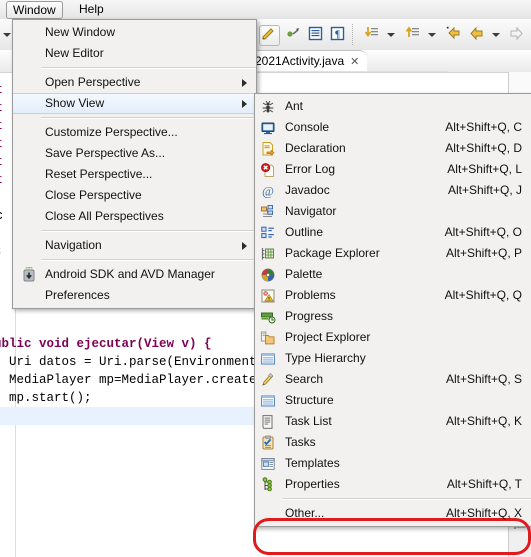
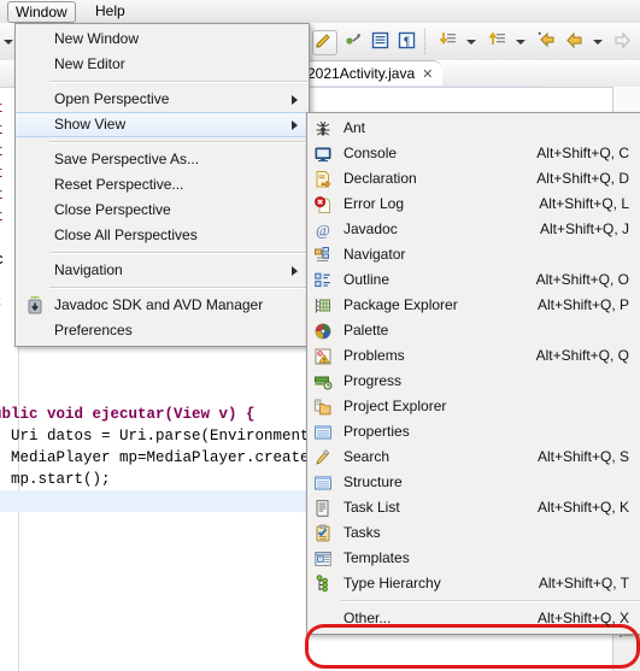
  Window
  Help
  ¶
  2021Activity.java ✕
  blic void ejecutar(View v) {
  Uri datos = Uri.parse(Environment
  MediaPlayer mp=MediaPlayer.create
  mp.start();
  New Window
  New Editor
  Open Perspective
  Show View
- Customize Perspective...
  Save Perspective As...
  Reset Perspective...
  Close Perspective
  Close All Perspectives
  Navigation
- Android SDK and AVD Manager
+ Javadoc SDK and AVD Manager
  Preferences
  Ant
  Console
  Alt+Shift+Q, C
  Declaration
  Alt+Shift+Q, D
  Error Log
  Alt+Shift+Q, L
  @
  Javadoc
  Alt+Shift+Q, J
  Navigator
  Outline
  Alt+Shift+Q, O
  Package Explorer
  Alt+Shift+Q, P
  Palette
  Problems
  Alt+Shift+Q, Q
  Progress
  Project Explorer
- Type Hierarchy
+ Properties
  Search
  Alt+Shift+Q, S
  Structure
  Task List
  Alt+Shift+Q, K
  Tasks
  Templates
- Properties
+ Type Hierarchy
  Alt+Shift+Q, T
  Other...
  Alt+Shift+Q, X
